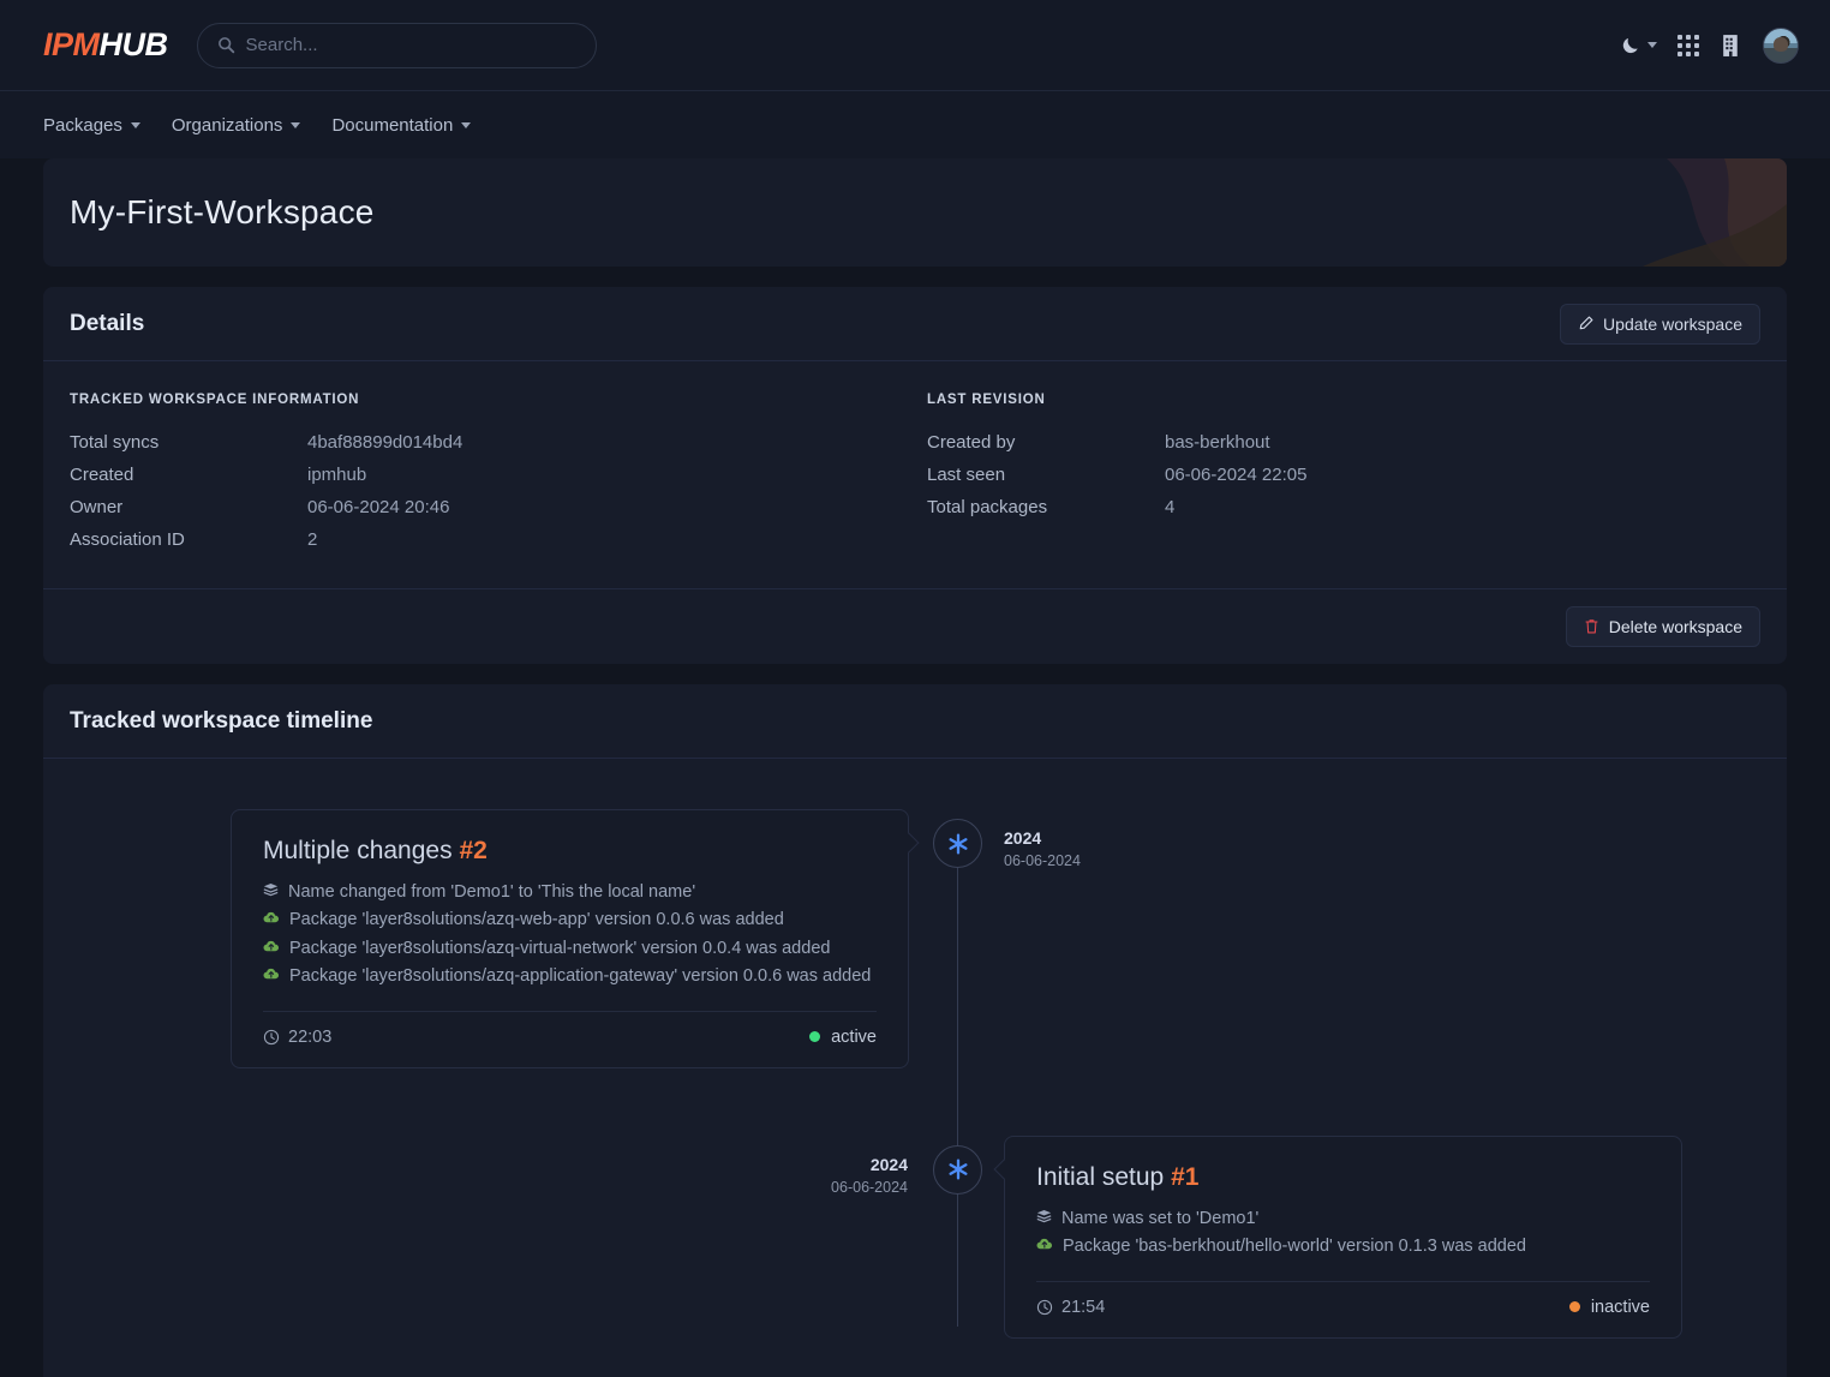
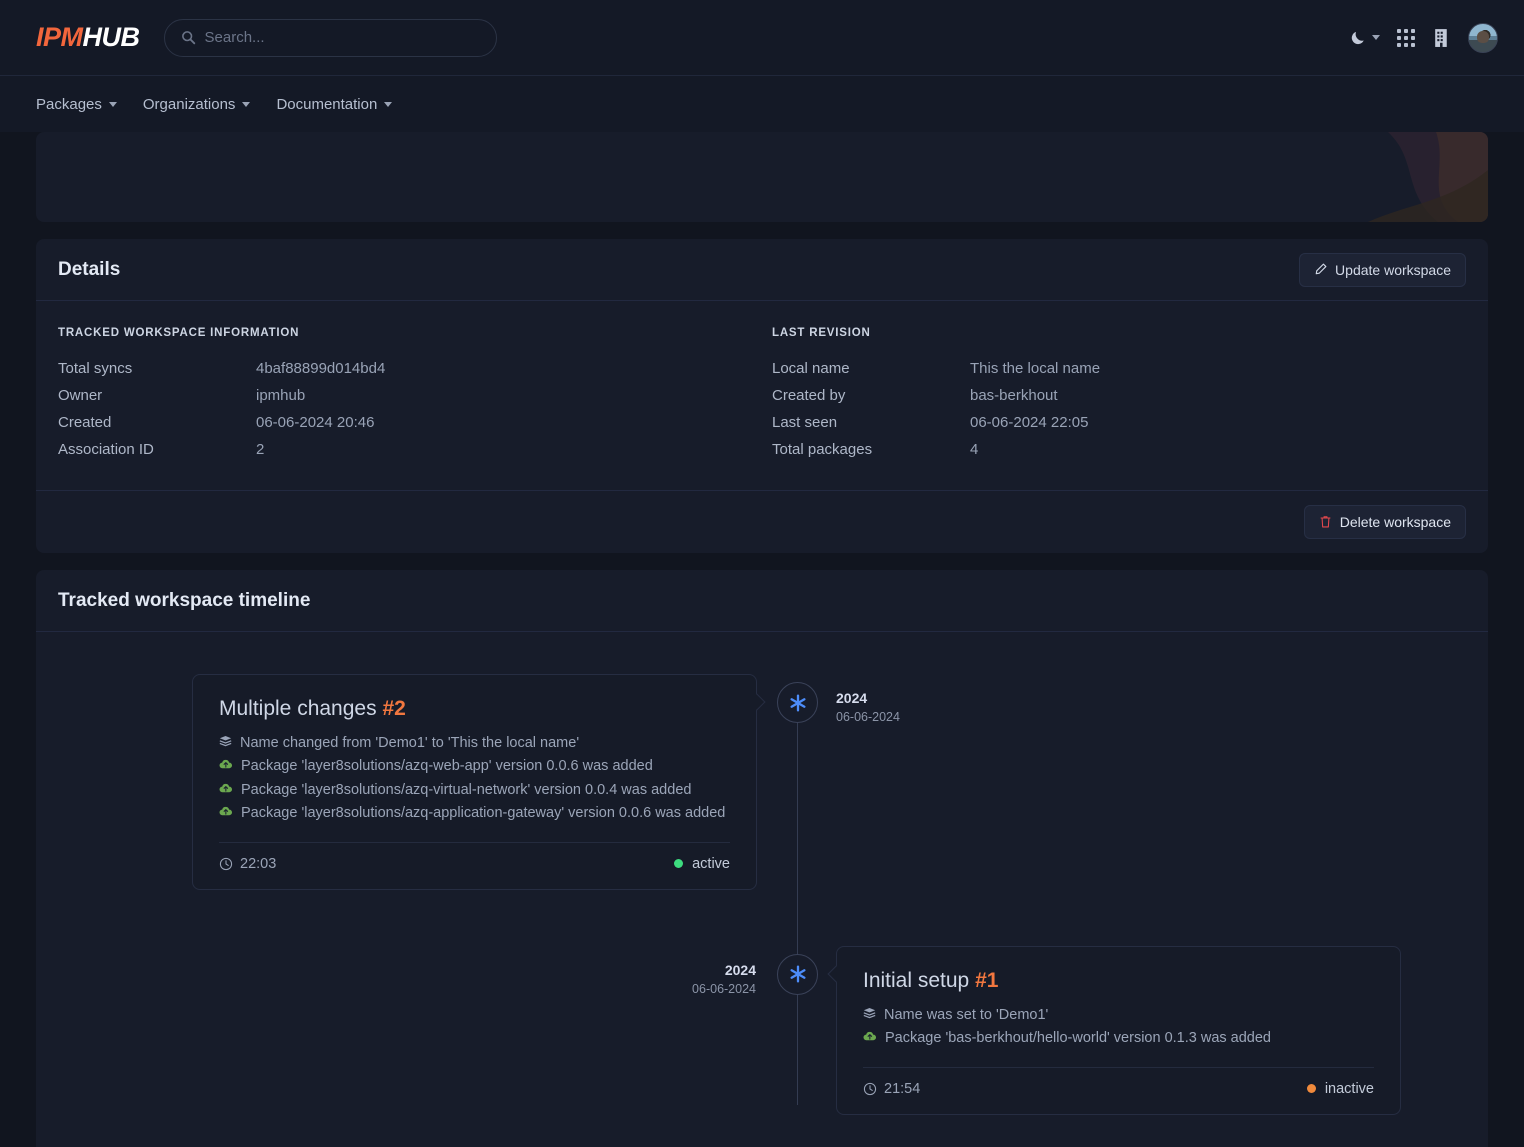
  IPMHUB
  Search...
  Packages
  Organizations
  Documentation
- My-First-Workspace
  Details
  Update workspace
  TRACKED WORKSPACE INFORMATION
  Total syncs
  4baf88899d014bd4
- Created
+ Owner
  ipmhub
- Owner
+ Created
  06-06-2024 20:46
  Association ID
  2
  LAST REVISION
+ Local name
+ This the local name
  Created by
  bas-berkhout
  Last seen
  06-06-2024 22:05
  Total packages
  4
  Delete workspace
  Tracked workspace timeline
  Multiple changes #2
  Name changed from 'Demo1' to 'This the local name'
  Package 'layer8solutions/azq-web-app' version 0.0.6 was added
  Package 'layer8solutions/azq-virtual-network' version 0.0.4 was added
  Package 'layer8solutions/azq-application-gateway' version 0.0.6 was added
  22:03
  active
  2024
  06-06-2024
  Initial setup #1
  Name was set to 'Demo1'
  Package 'bas-berkhout/hello-world' version 0.1.3 was added
  21:54
  inactive
  2024
  06-06-2024
